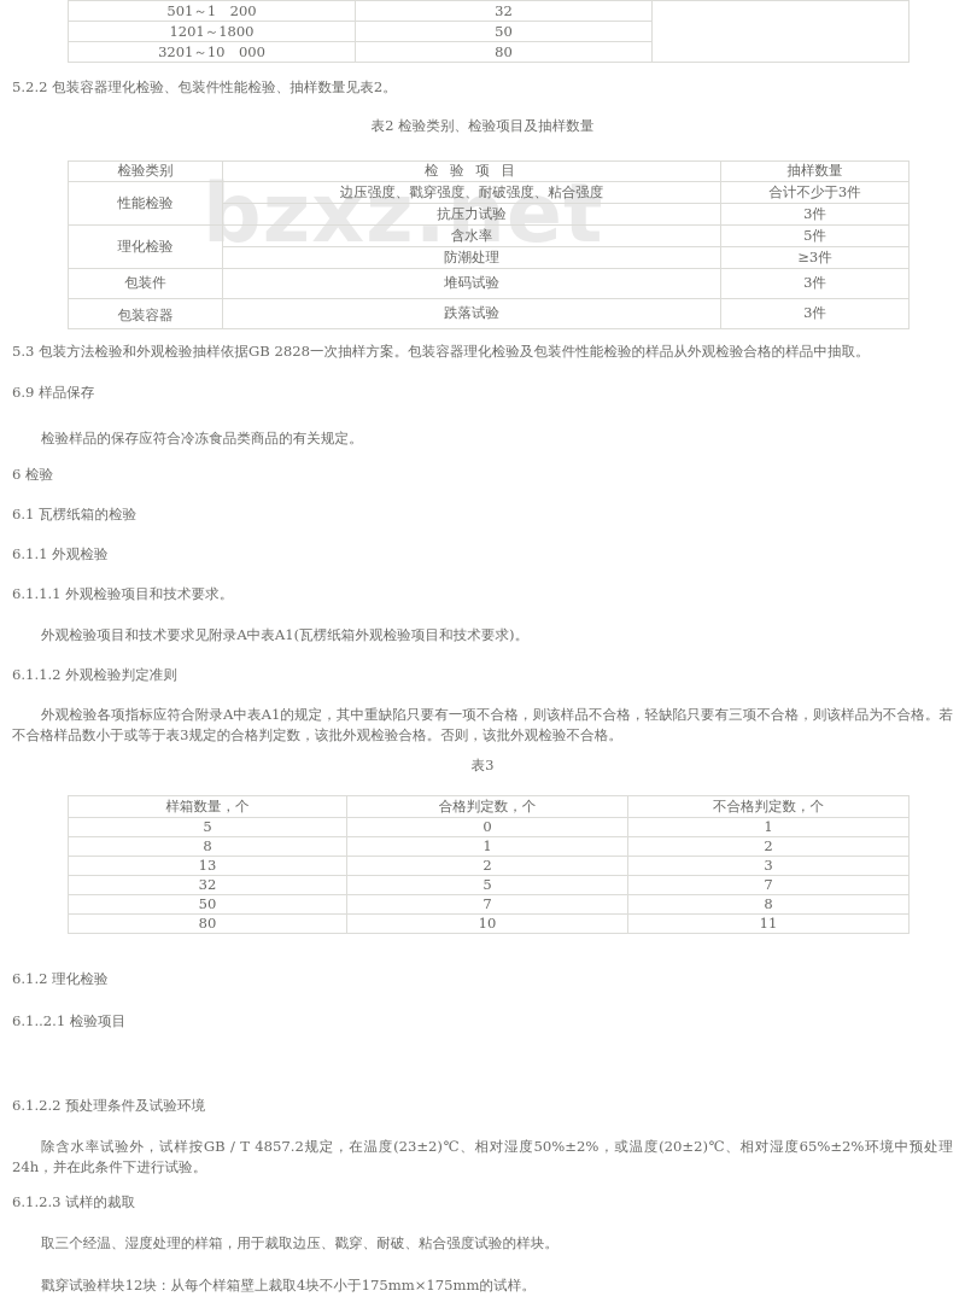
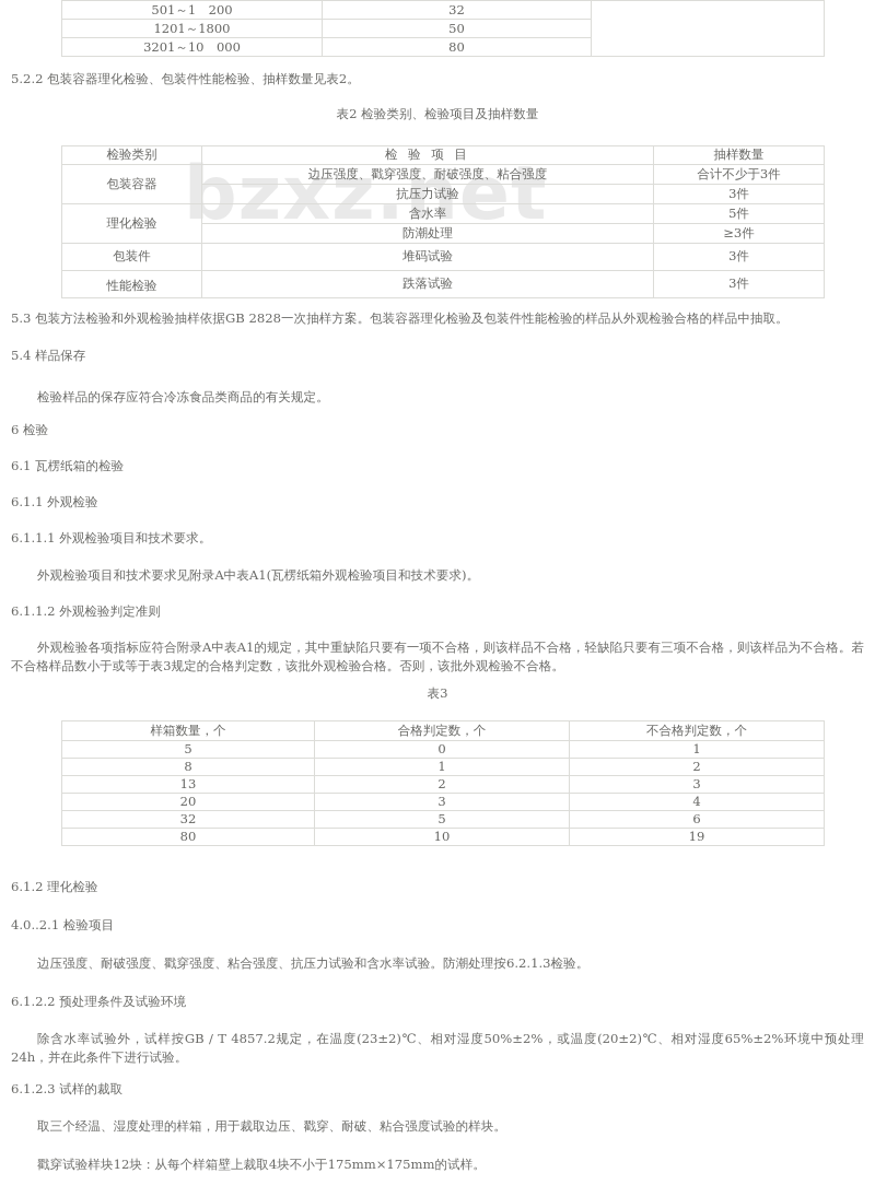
  bzxz.net
  501～1 200	32
  1201～1800	50
  3201～10 000	80
  5.2.2 包装容器理化检验、包装件性能检验、抽样数量见表2。
  表2 检验类别、检验项目及抽样数量
  检验类别	检 验 项 目	抽样数量
- 性能检验	边压强度、戳穿强度、耐破强度、粘合强度	合计不少于3件
+ 包装容器	边压强度、戳穿强度、耐破强度、粘合强度	合计不少于3件
  抗压力试验	3件
  理化检验	含水率	5件
  防潮处理	≥3件
  包装件	堆码试验	3件
- 包装容器	跌落试验	3件
+ 性能检验	跌落试验	3件
  5.3 包装方法检验和外观检验抽样依据GB 2828一次抽样方案。包装容器理化检验及包装件性能检验的样品从外观检验合格的样品中抽取。
- 6.9 样品保存
+ 5.4 样品保存
  检验样品的保存应符合冷冻食品类商品的有关规定。
  6 检验
  6.1 瓦楞纸箱的检验
  6.1.1 外观检验
  6.1.1.1 外观检验项目和技术要求。
  外观检验项目和技术要求见附录A中表A1(瓦楞纸箱外观检验项目和技术要求)。
  6.1.1.2 外观检验判定准则
  外观检验各项指标应符合附录A中表A1的规定，其中重缺陷只要有一项不合格，则该样品不合格，轻缺陷只要有三项不合格，则该样品为不合格。若不合格样品数小于或等于表3规定的合格判定数，该批外观检验合格。否则，该批外观检验不合格。
  表3
  样箱数量，个	合格判定数，个	不合格判定数，个
  5	0	1
  8	1	2
  13	2	3
+ 20	3	4
- 32	5	7
+ 32	5	6
- 50	7	8
- 80	10	11
+ 80	10	19
  6.1.2 理化检验
- 6.1..2.1 检验项目
+ 4.0..2.1 检验项目
+ 边压强度、耐破强度、戳穿强度、粘合强度、抗压力试验和含水率试验。防潮处理按6.2.1.3检验。
  6.1.2.2 预处理条件及试验环境
  除含水率试验外，试样按GB / T 4857.2规定，在温度(23±2)℃、相对湿度50%±2%，或温度(20±2)℃、相对湿度65%±2%环境中预处理24h，并在此条件下进行试验。
  6.1.2.3 试样的裁取
  取三个经温、湿度处理的样箱，用于裁取边压、戳穿、耐破、粘合强度试验的样块。
  戳穿试验样块12块：从每个样箱壁上裁取4块不小于175mm×175mm的试样。
